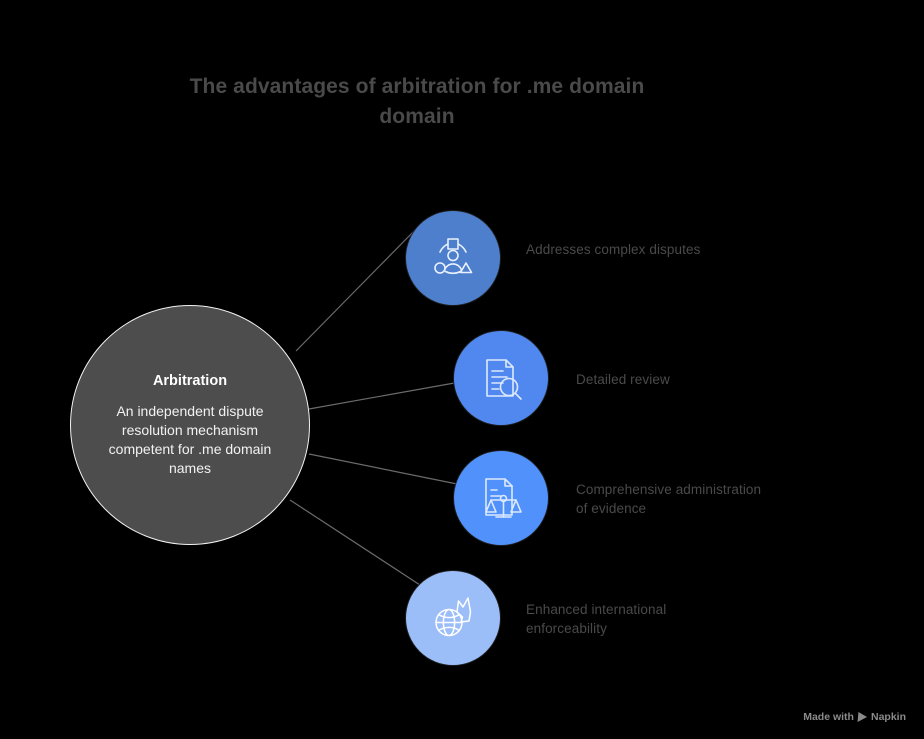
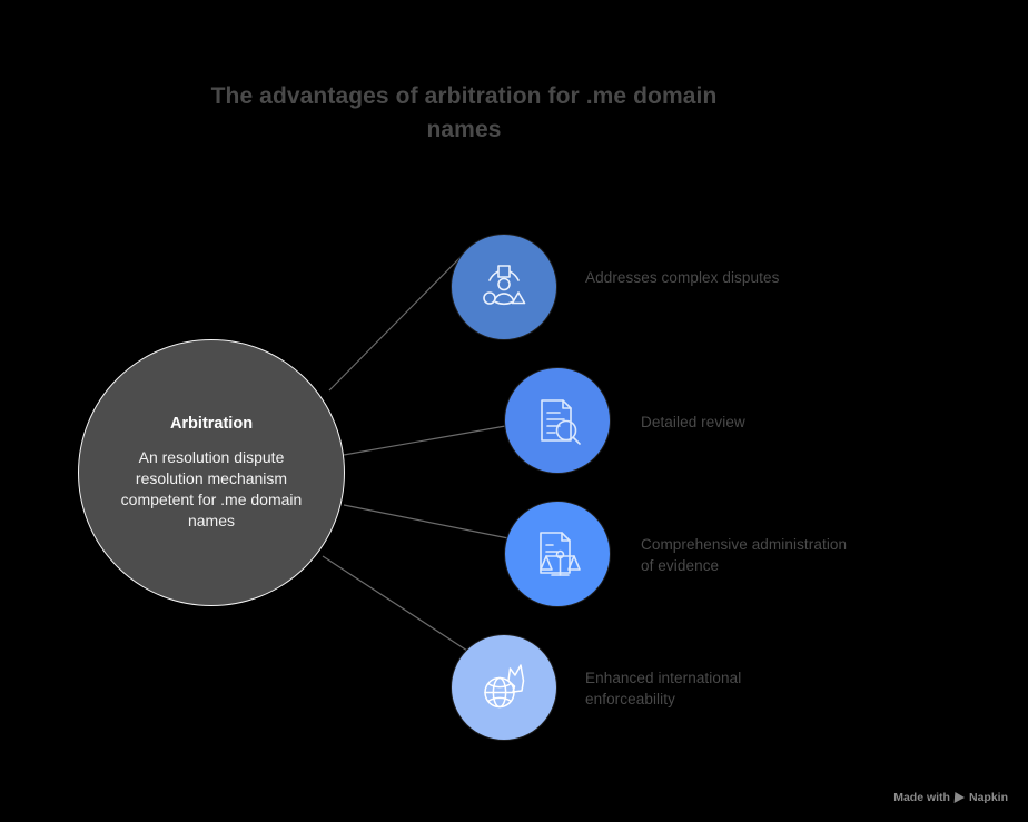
- The advantages of arbitration for .me domain domain
+ The advantages of arbitration for .me domain names
  Arbitration
- An independent dispute resolution mechanism competent for .me domain names
+ An resolution dispute resolution mechanism competent for .me domain names
  Addresses complex disputes
  Detailed review
  Comprehensive administration of evidence
  Enhanced international enforceability
  Made with
  Napkin
